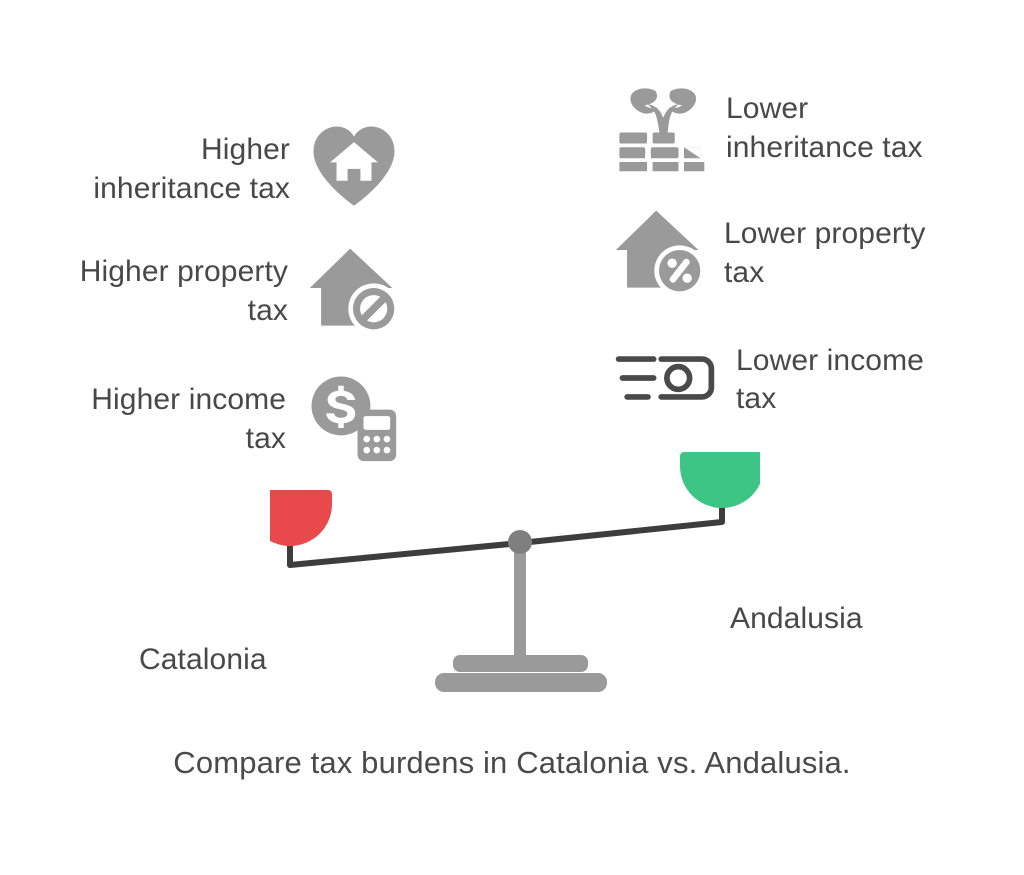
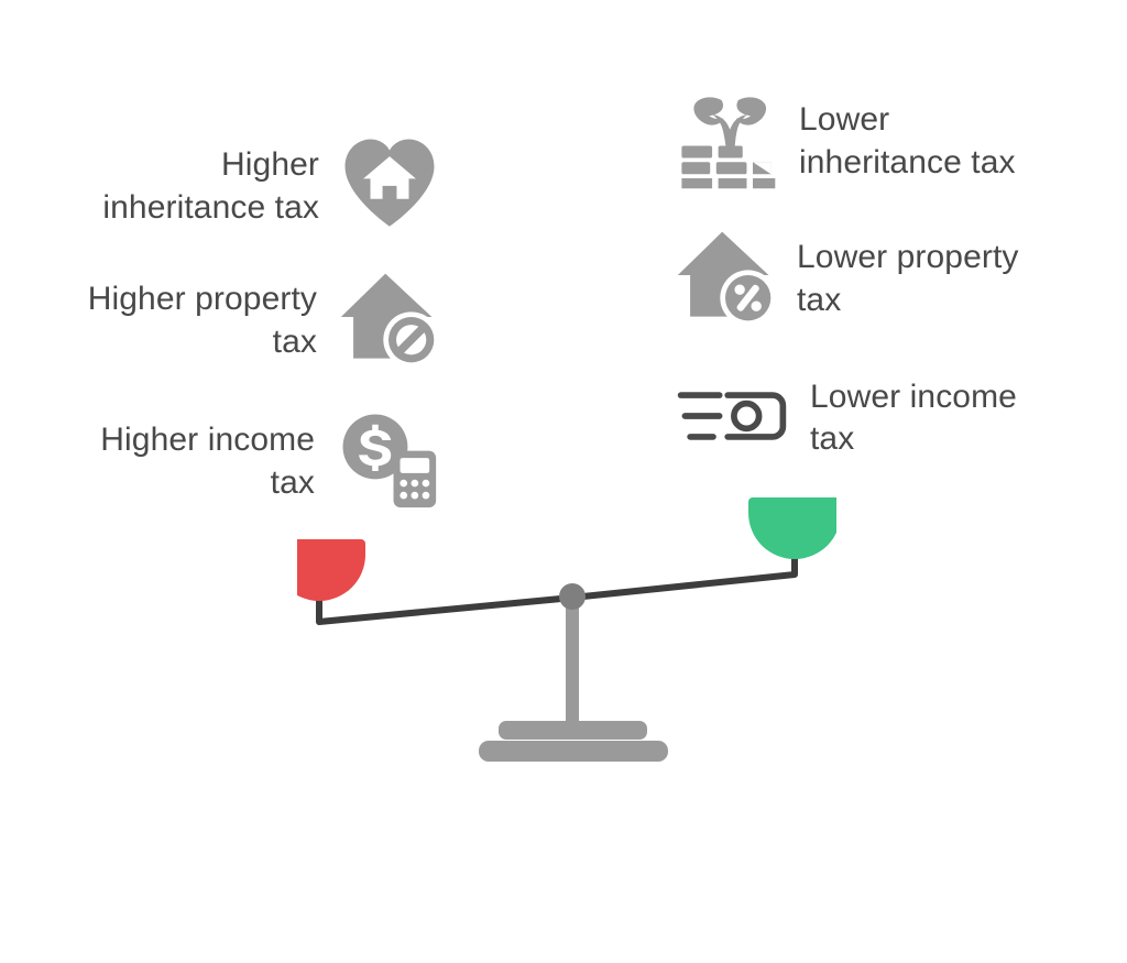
  Higher
  inheritance tax
  Higher property
  tax
  Higher income
  tax
  Lower
  inheritance tax
  Lower property
  tax
  Lower income
  tax
- Catalonia
- Andalusia
- Compare tax burdens in Catalonia vs. Andalusia.
